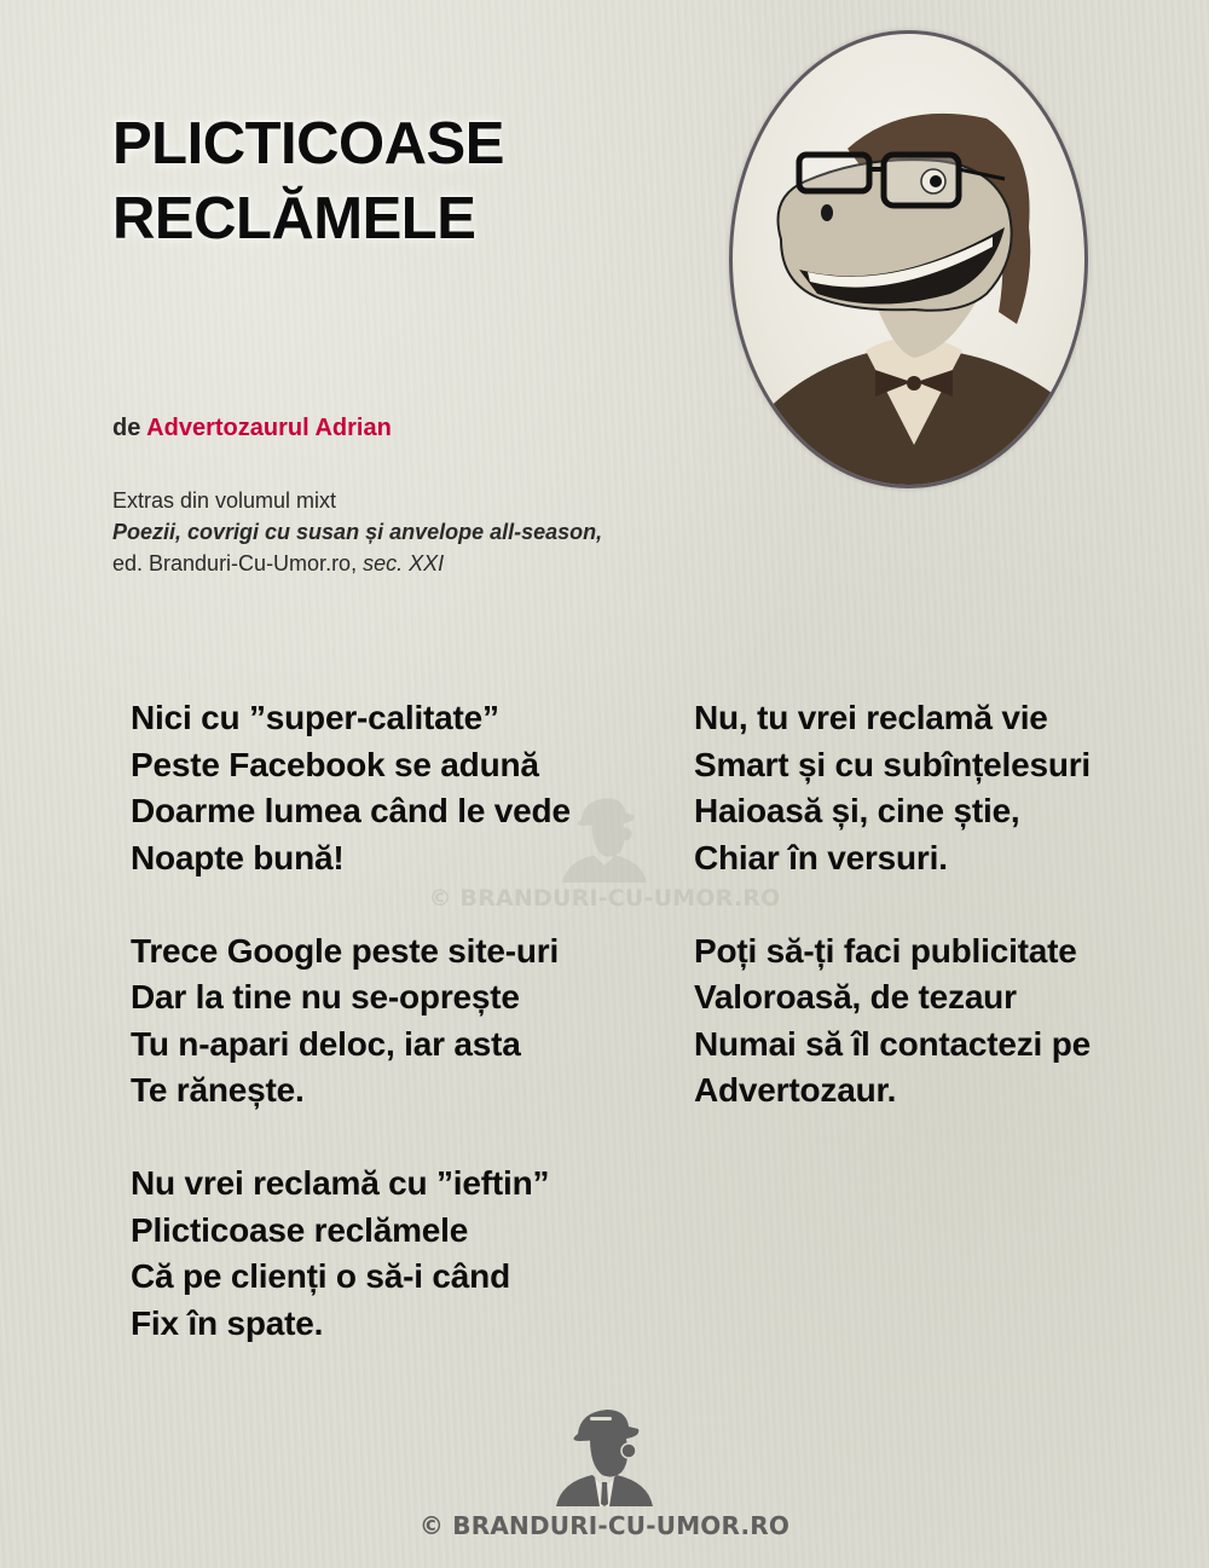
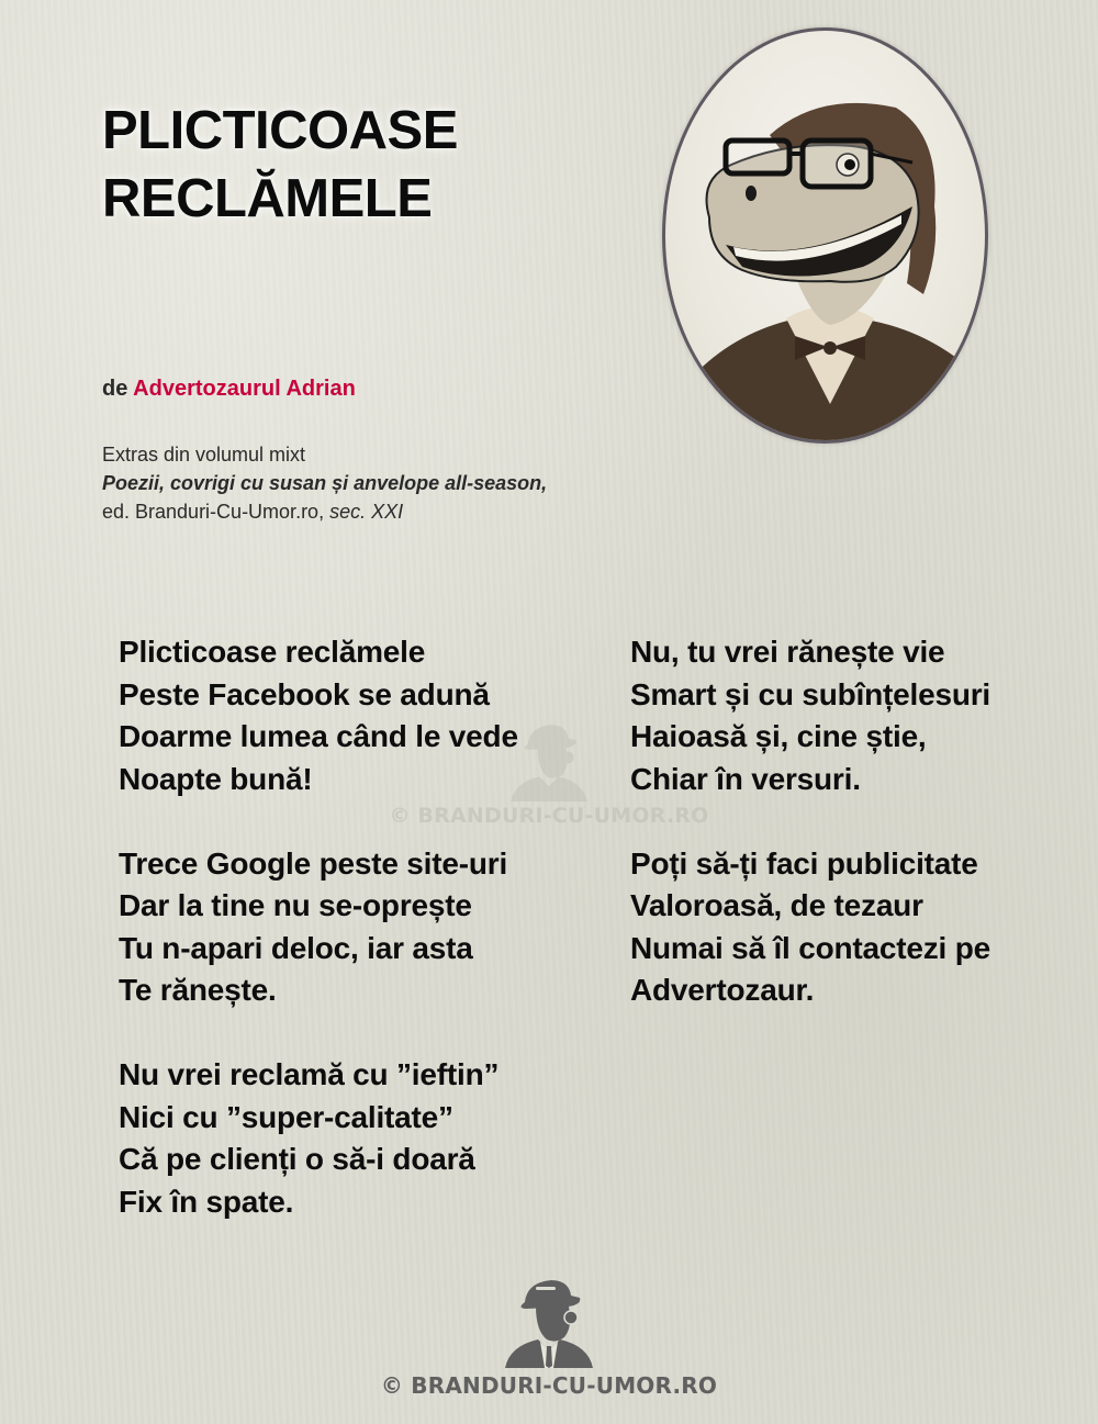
  PLICTICOASE
  RECLĂMELE
  de Advertozaurul Adrian
  Extras din volumul mixt
  Poezii, covrigi cu susan și anvelope all-season,
  ed. Branduri-Cu-Umor.ro, sec. XXI
- Nici cu ”super-calitate”
+ Plicticoase reclămele
  Peste Facebook se adună
  Doarme lumea când le vede
  Noapte bună!
  Trece Google peste site-uri
  Dar la tine nu se-oprește
  Tu n-apari deloc, iar asta
  Te rănește.
  Nu vrei reclamă cu ”ieftin”
- Plicticoase reclămele
+ Nici cu ”super-calitate”
- Că pe clienți o să-i când
+ Că pe clienți o să-i doară
  Fix în spate.
  © BRANDURI-CU-UMOR.RO
- Nu, tu vrei reclamă vie
+ Nu, tu vrei rănește vie
  Smart și cu subînțelesuri
  Haioasă și, cine știe,
  Chiar în versuri.
  Poți să-ți faci publicitate
  Valoroasă, de tezaur
  Numai să îl contactezi pe
  Advertozaur.
  © BRANDURI-CU-UMOR.RO
